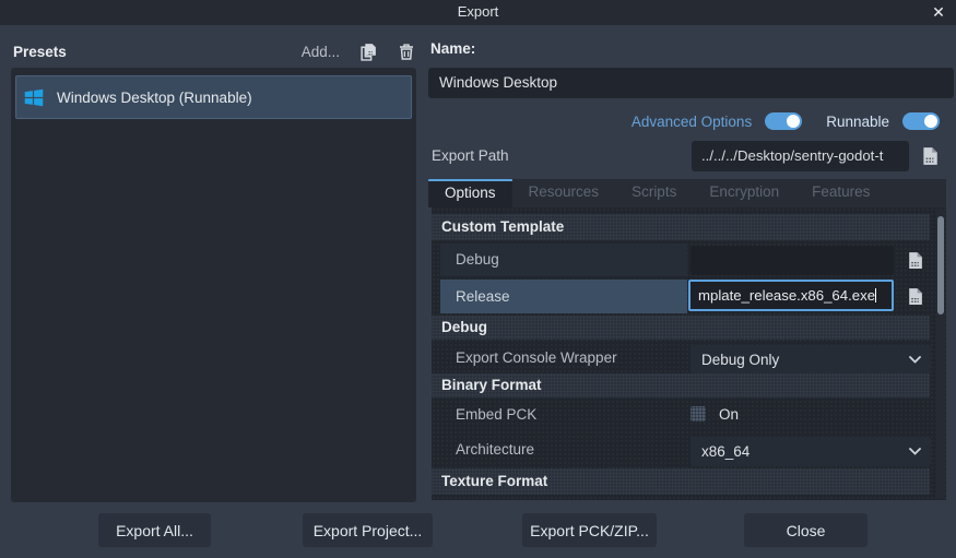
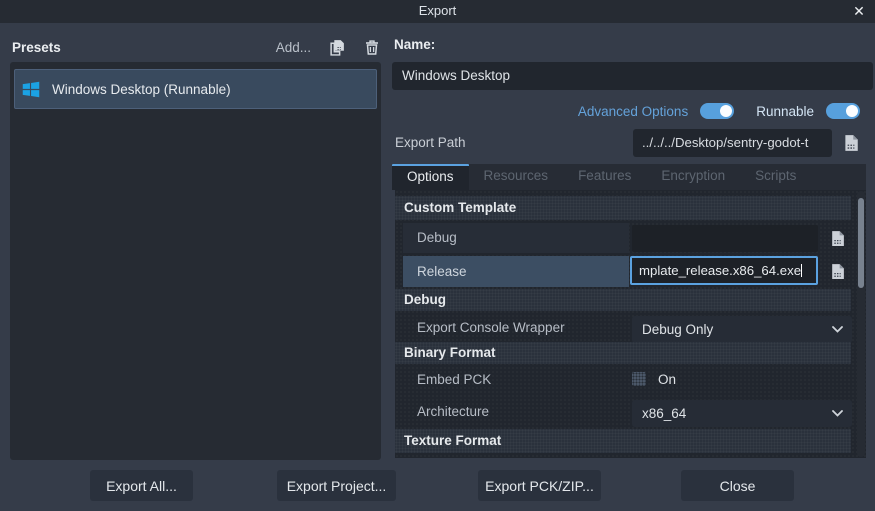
  Export
  ✕
  Presets
  Add...
  Windows Desktop (Runnable)
  Name:
  Windows Desktop
  Advanced Options
  Runnable
  Export Path
  ../../../Desktop/sentry-godot-t
  Options
  Resources
- Scripts
+ Features
  Encryption
- Features
+ Scripts
  Custom Template
  Debug
  Release
  mplate_release.x86_64.exe
  Debug
  Export Console Wrapper
  Debug Only
  Binary Format
  Embed PCK
  On
  Architecture
  x86_64
  Texture Format
  Export All...
  Export Project...
  Export PCK/ZIP...
  Close
